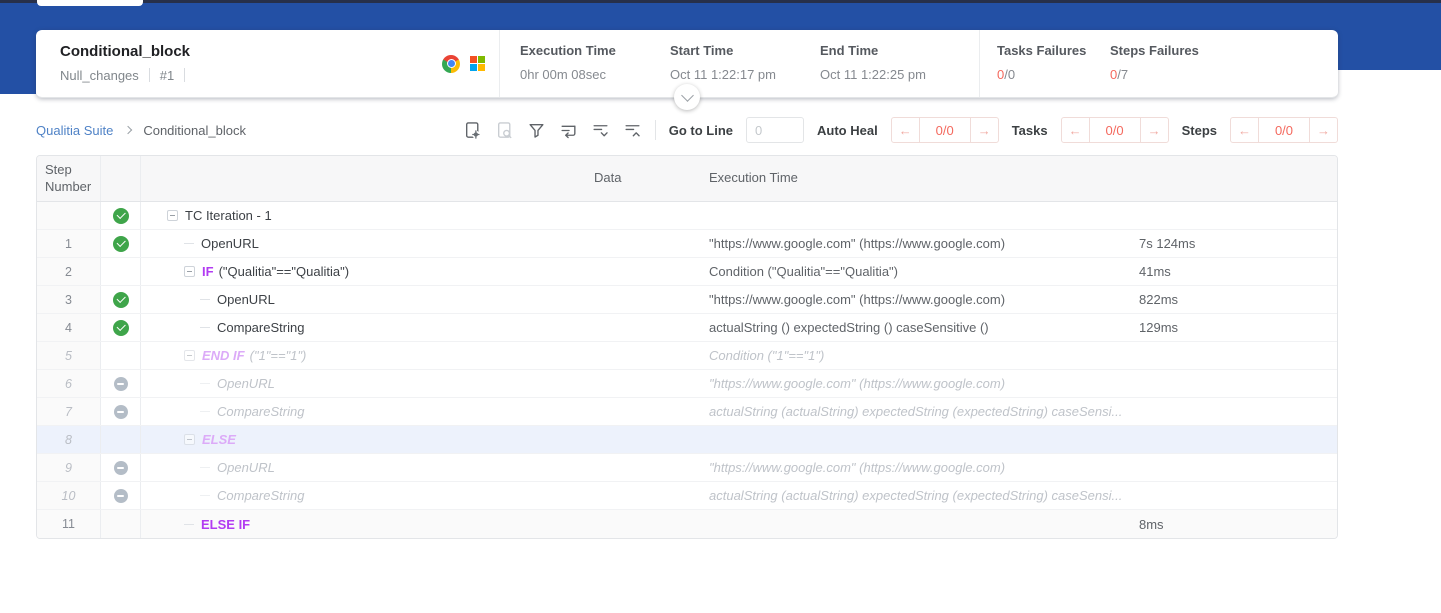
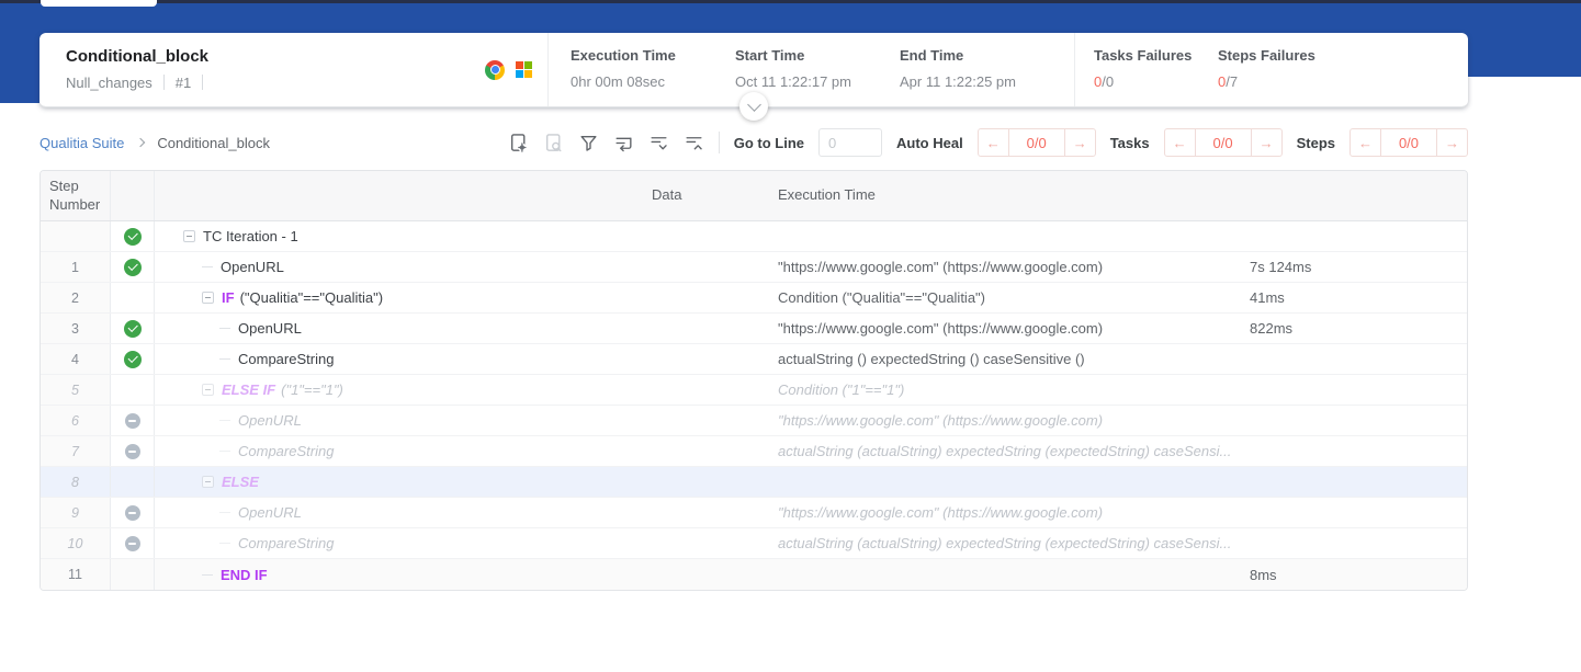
  Conditional_block
  Null_changes
  #1
  Execution Time
  0hr 00m 08sec
  Start Time
  Oct 11 1:22:17 pm
  End Time
- Oct 11 1:22:25 pm
+ Apr 11 1:22:25 pm
  Tasks Failures
  0/0
  Steps Failures
  0/7
  Qualitia Suite
  Conditional_block
  Go to Line
  0
  Auto Heal
  ←
  0/0
  →
  Tasks
  ←
  0/0
  →
  Steps
  ←
  0/0
  →
  Step Number
  Data
  Execution Time
  TC Iteration - 1
  1
  OpenURL
  "https://www.google.com" (https://www.google.com)
  7s 124ms
  2
  IF
  ("Qualitia"=="Qualitia")
  Condition ("Qualitia"=="Qualitia")
  41ms
  3
  OpenURL
  "https://www.google.com" (https://www.google.com)
  822ms
  4
  CompareString
  actualString () expectedString () caseSensitive ()
- 129ms
  5
- END IF
+ ELSE IF
  ("1"=="1")
  Condition ("1"=="1")
  6
  OpenURL
  "https://www.google.com" (https://www.google.com)
  7
  CompareString
  actualString (actualString) expectedString (expectedString) caseSensi...
  8
  ELSE
  9
  OpenURL
  "https://www.google.com" (https://www.google.com)
  10
  CompareString
  actualString (actualString) expectedString (expectedString) caseSensi...
  11
- ELSE IF
+ END IF
  8ms
